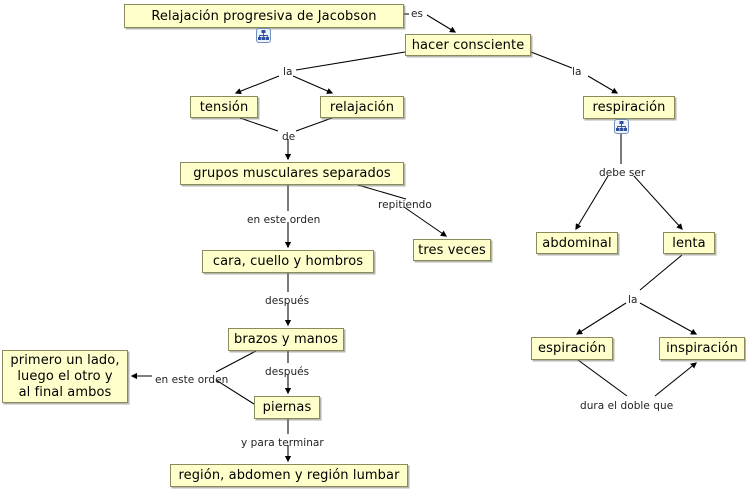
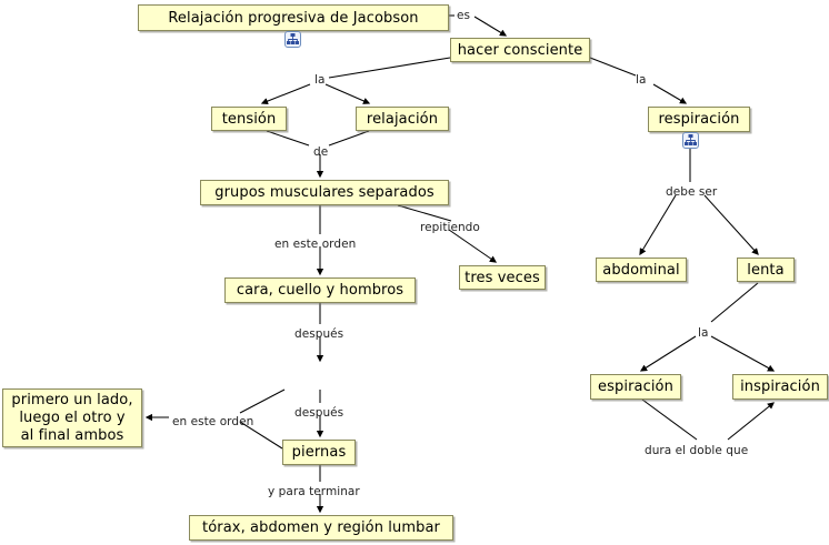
  Relajación progresiva de Jacobson
  hacer consciente
  tensión
  relajación
  respiración
  grupos musculares separados
  tres veces
  abdominal
  lenta
  cara, cuello y hombros
  espiración
  inspiración
- brazos y manos
  primero un lado,
  luego el otro y
  al final ambos
  piernas
- región, abdomen y región lumbar
+ tórax, abdomen y región lumbar
  es
  la
  la
  de
  debe ser
  en este orden
  repitiendo
  después
  la
  después
  en este orden
  dura el doble que
  y para terminar
